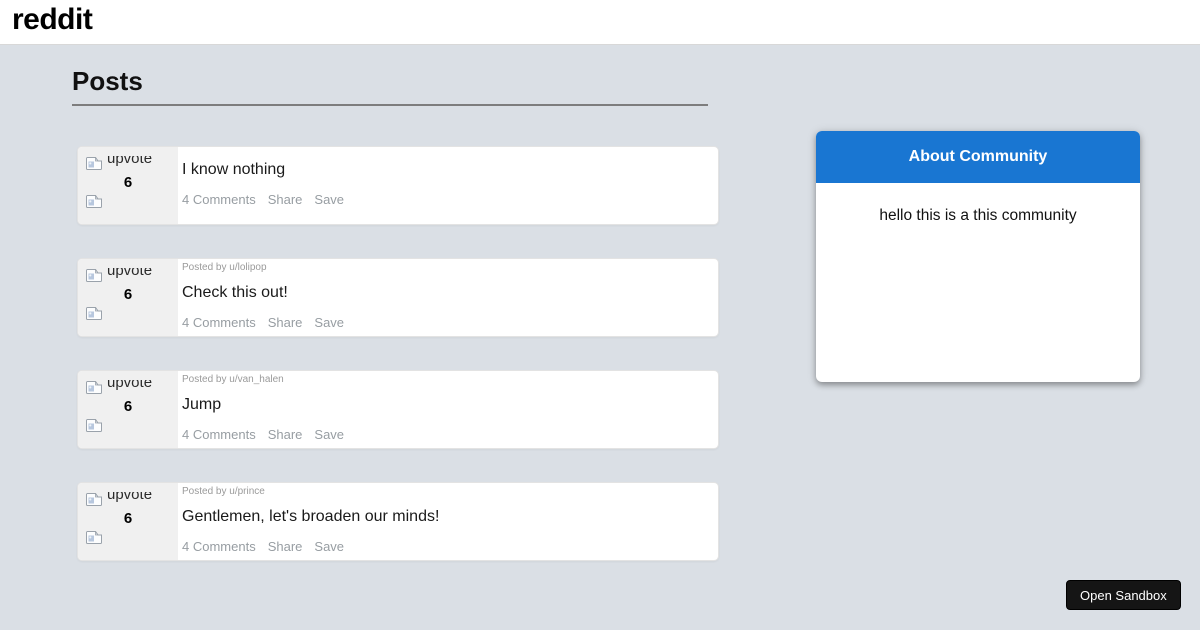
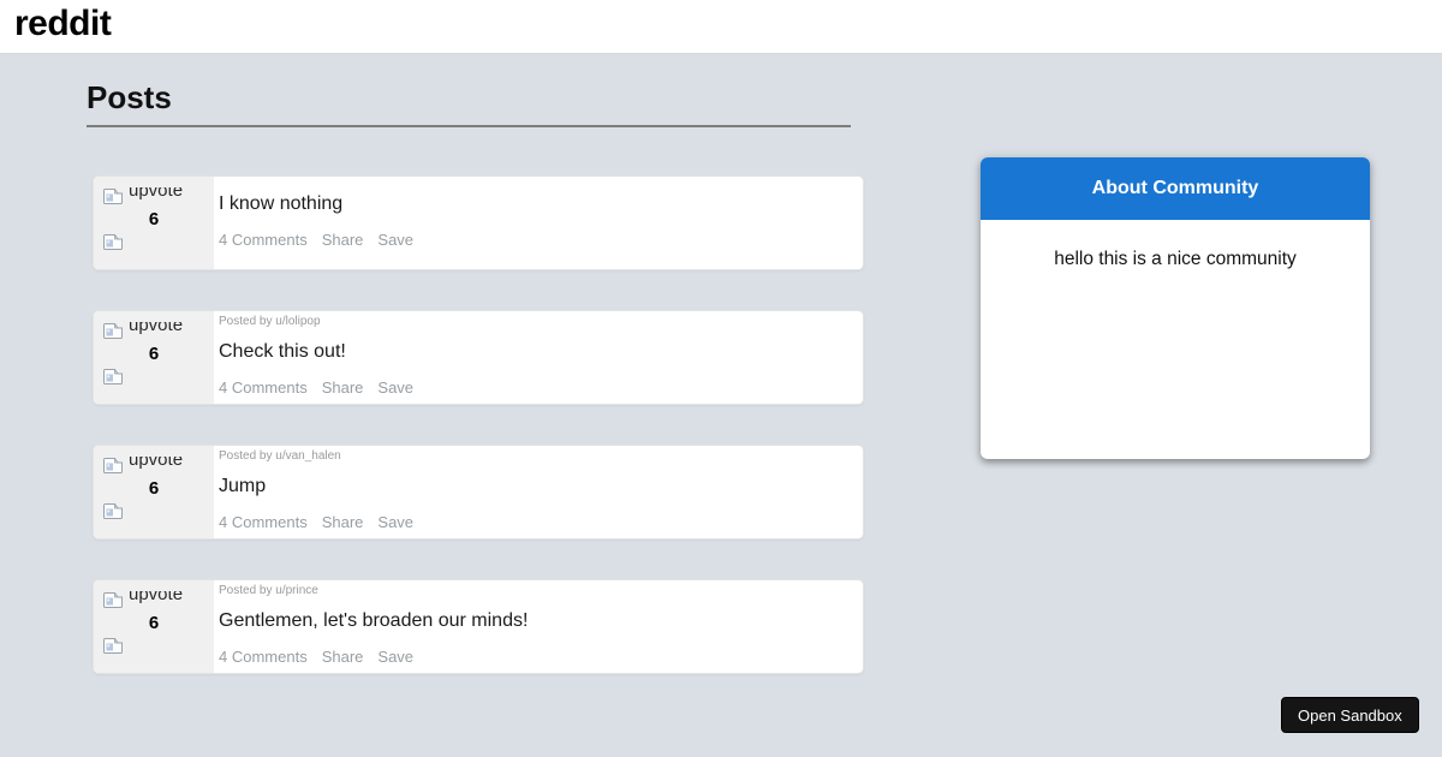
  reddit
  Posts
  upvote
  6
  I know nothing
  4 Comments
  Share
  Save
  upvote
  6
  Posted by u/lolipop
  Check this out!
  4 Comments
  Share
  Save
  upvote
  6
  Posted by u/van_halen
  Jump
  4 Comments
  Share
  Save
  upvote
  6
  Posted by u/prince
  Gentlemen, let's broaden our minds!
  4 Comments
  Share
  Save
  About Community
- hello this is a this community
+ hello this is a nice community
  Open Sandbox
